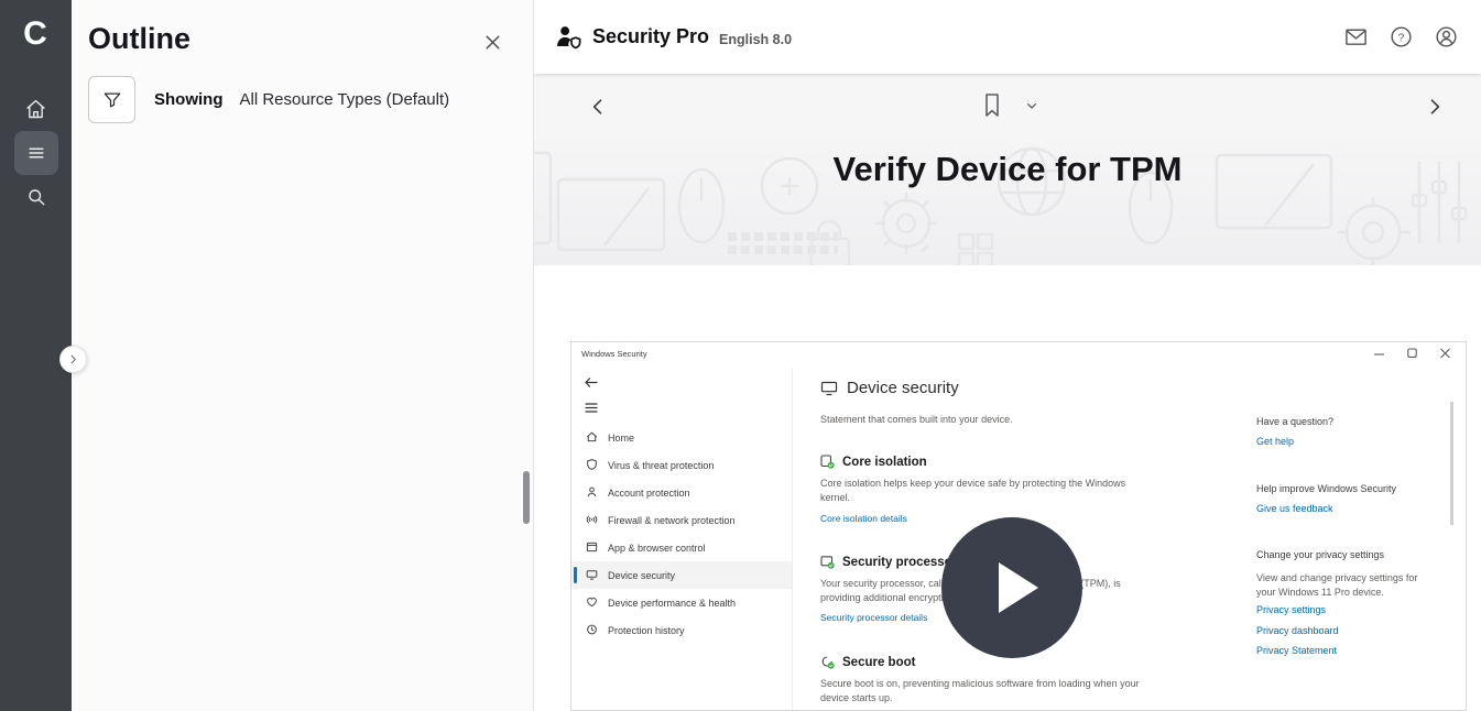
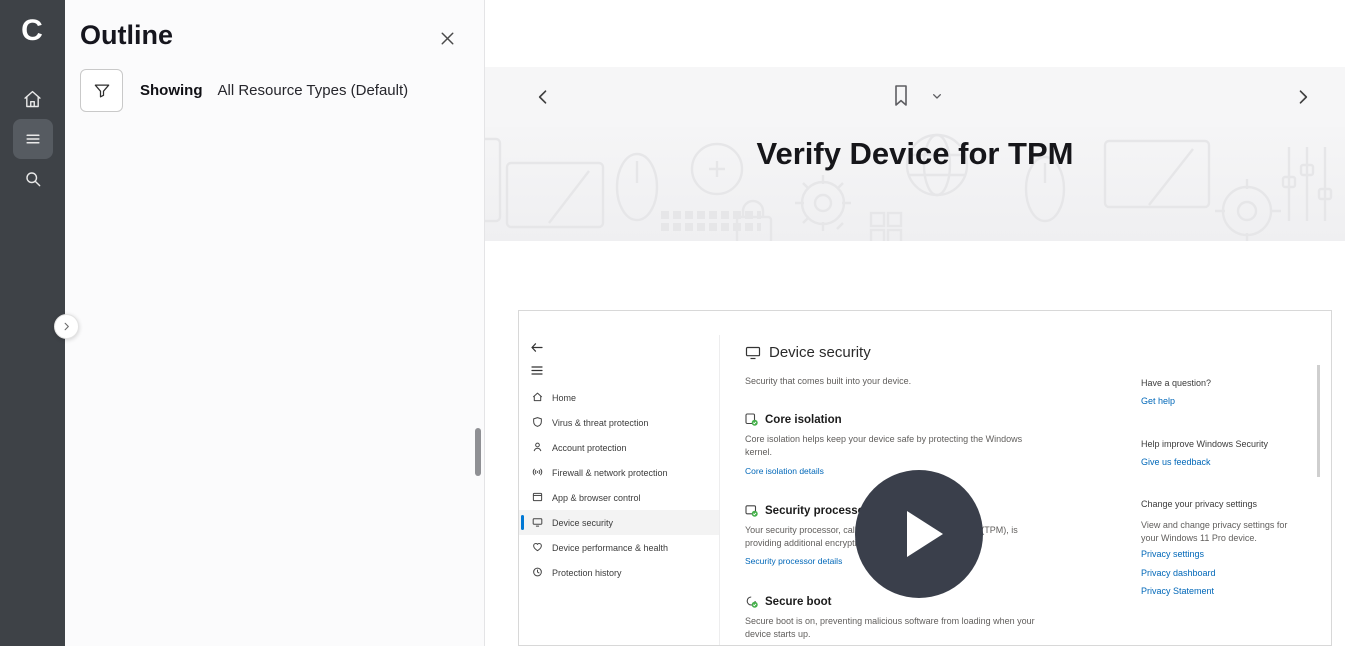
  C
  Outline
  Showing
  All Resource Types (Default)
- Security Pro
- English 8.0
- ?
  Verify Device for TPM
- Windows Security
  Home
  Virus & threat protection
  Account protection
  Firewall & network protection
  App & browser control
  Device security
  Device performance & health
  Protection history
  Device security
- Statement that comes built into your device.
+ Security that comes built into your device.
  Core isolation
  Core isolation helps keep your device safe by protecting the Windows kernel.
  Core isolation details
  Security process
  Security processor details
  Secure boot
  Secure boot is on, preventing malicious software from loading when your device starts up.
  Have a question?
  Get help
  Help improve Windows Security
  Give us feedback
  Change your privacy settings
  View and change privacy settings for your Windows 11 Pro device.
  Privacy settings
  Privacy dashboard
  Privacy Statement
